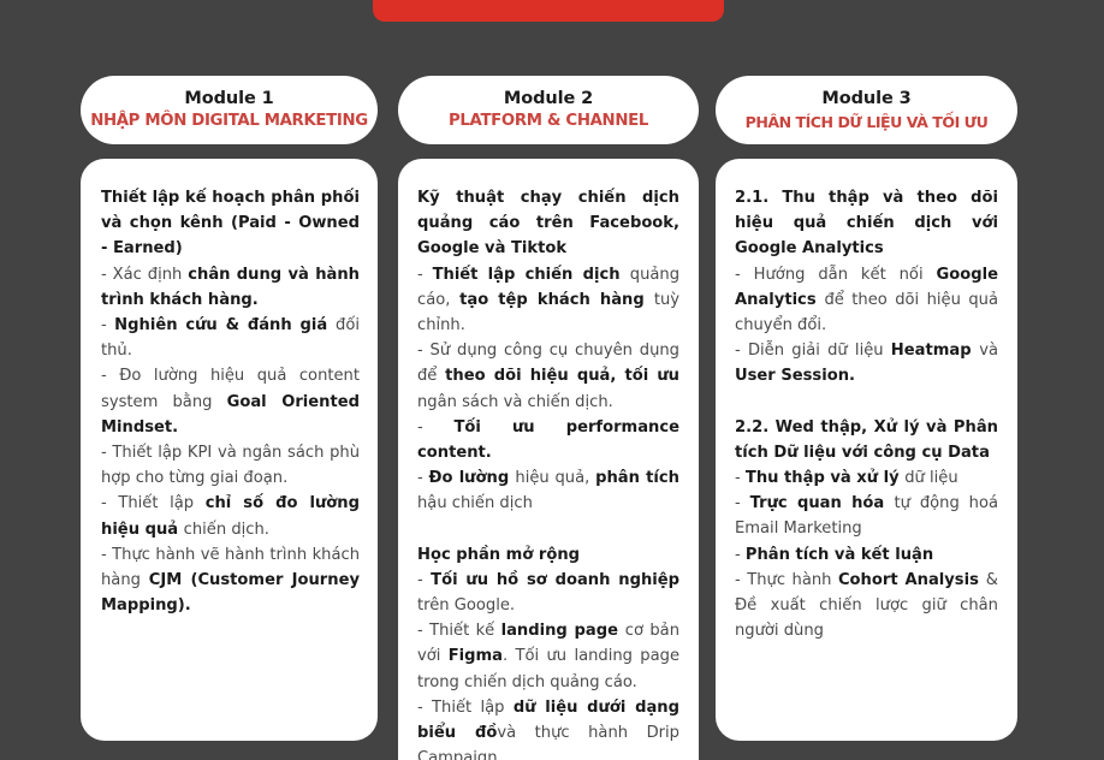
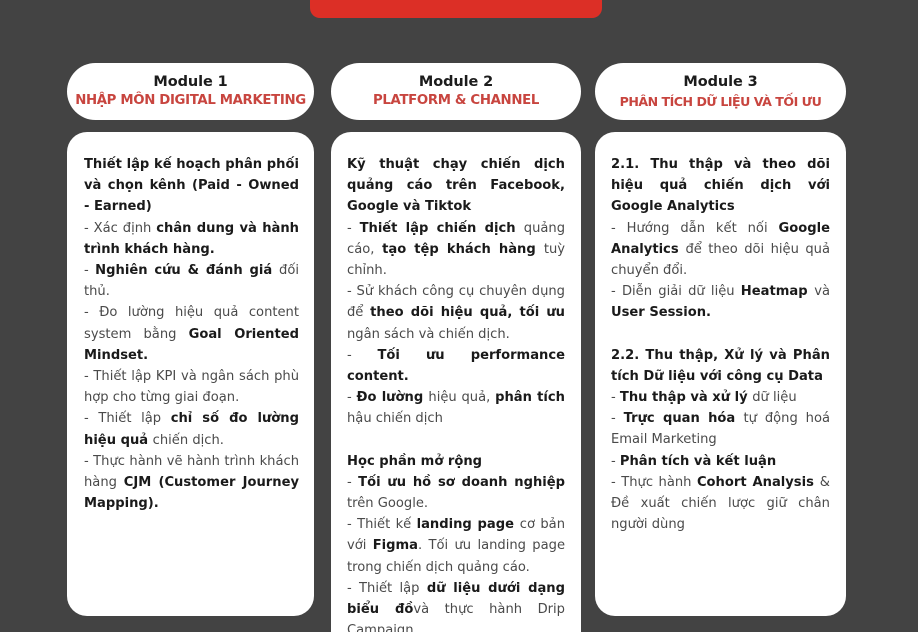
  Module 1
  NHẬP MÔN DIGITAL MARKETING
  Thiết lập kế hoạch phân phối và chọn kênh (Paid - Owned - Earned)
  - Xác định chân dung và hành trình khách hàng.
  - Nghiên cứu & đánh giá đối thủ.
  - Đo lường hiệu quả content system bằng Goal Oriented Mindset.
  - Thiết lập KPI và ngân sách phù hợp cho từng giai đoạn.
  - Thiết lập chỉ số đo lường hiệu quả chiến dịch.
  - Thực hành vẽ hành trình khách hàng CJM (Customer Journey Mapping).
  Module 2
  PLATFORM & CHANNEL
  Kỹ thuật chạy chiến dịch quảng cáo trên Facebook, Google và Tiktok
  - Thiết lập chiến dịch quảng cáo, tạo tệp khách hàng tuỳ chỉnh.
- - Sử dụng công cụ chuyên dụng để theo dõi hiệu quả, tối ưu ngân sách và chiến dịch.
+ - Sử khách công cụ chuyên dụng để theo dõi hiệu quả, tối ưu ngân sách và chiến dịch.
  - Tối ưu performance content.
  - Đo lường hiệu quả, phân tích hậu chiến dịch
  Học phần mở rộng
  - Tối ưu hồ sơ doanh nghiệp trên Google.
  - Thiết kế landing page cơ bản với Figma. Tối ưu landing page trong chiến dịch quảng cáo.
  - Thiết lập dữ liệu dưới dạng biểu đồvà thực hành Drip Campaign.
  Module 3
  PHÂN TÍCH DỮ LIỆU VÀ TỐI ƯU
  2.1. Thu thập và theo dõi hiệu quả chiến dịch với Google Analytics
  - Hướng dẫn kết nối Google Analytics để theo dõi hiệu quả chuyển đổi.
  - Diễn giải dữ liệu Heatmap và User Session.
- 2.2. Wed thập, Xử lý và Phân tích Dữ liệu với công cụ Data
+ 2.2. Thu thập, Xử lý và Phân tích Dữ liệu với công cụ Data
  - Thu thập và xử lý dữ liệu
  - Trực quan hóa tự động hoá Email Marketing
  - Phân tích và kết luận
  - Thực hành Cohort Analysis & Đề xuất chiến lược giữ chân người dùng
